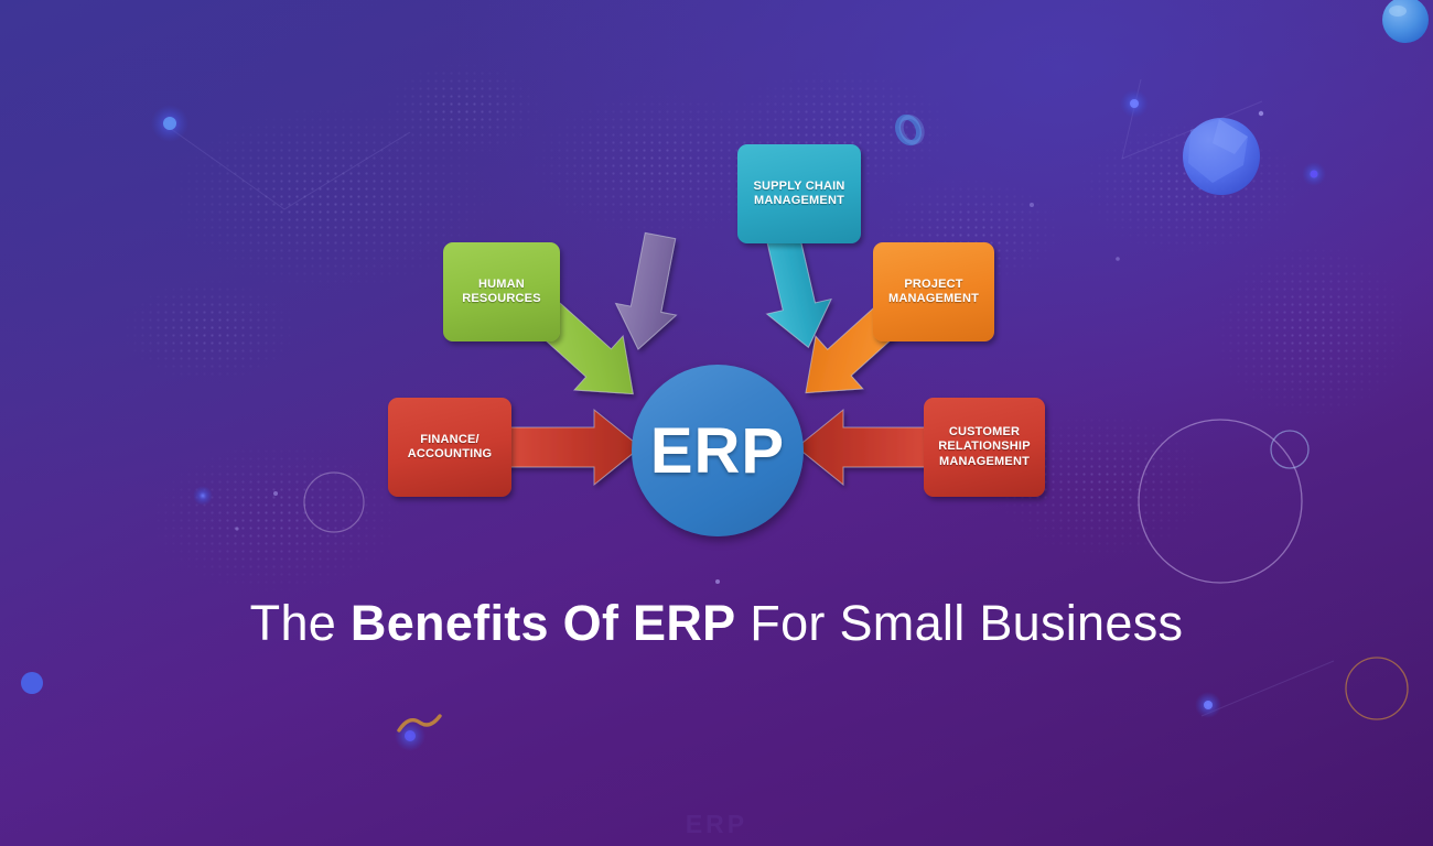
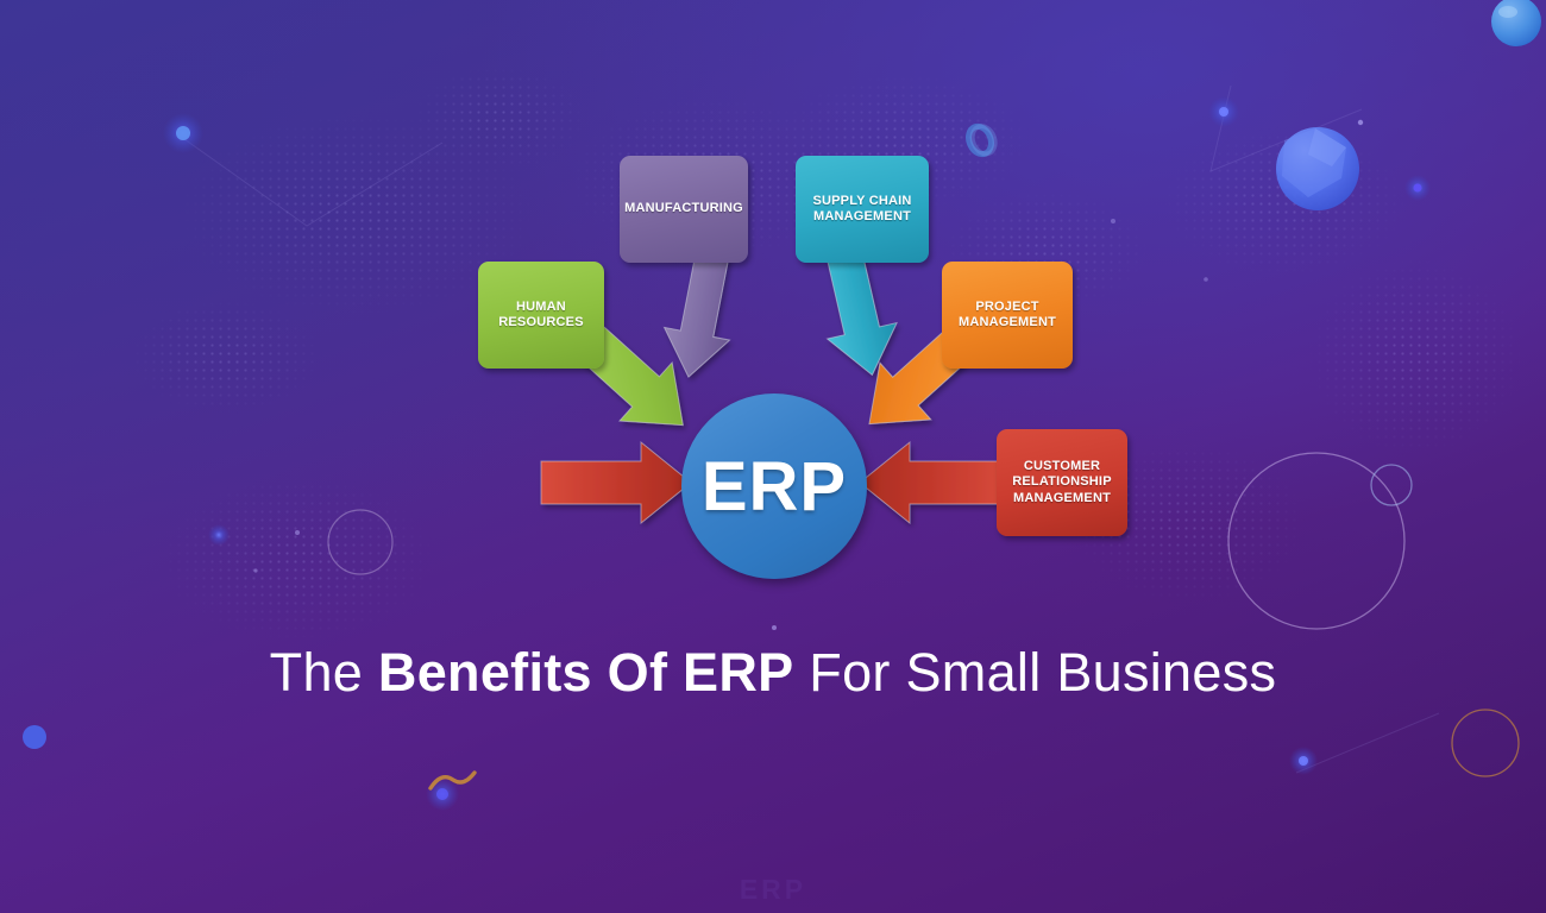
+ MANUFACTURING
  SUPPLY CHAIN
  MANAGEMENT
  HUMAN
  RESOURCES
  PROJECT
  MANAGEMENT
- FINANCE/
- ACCOUNTING
  CUSTOMER
  RELATIONSHIP
  MANAGEMENT
  ERP
  The Benefits Of ERP For Small Business
